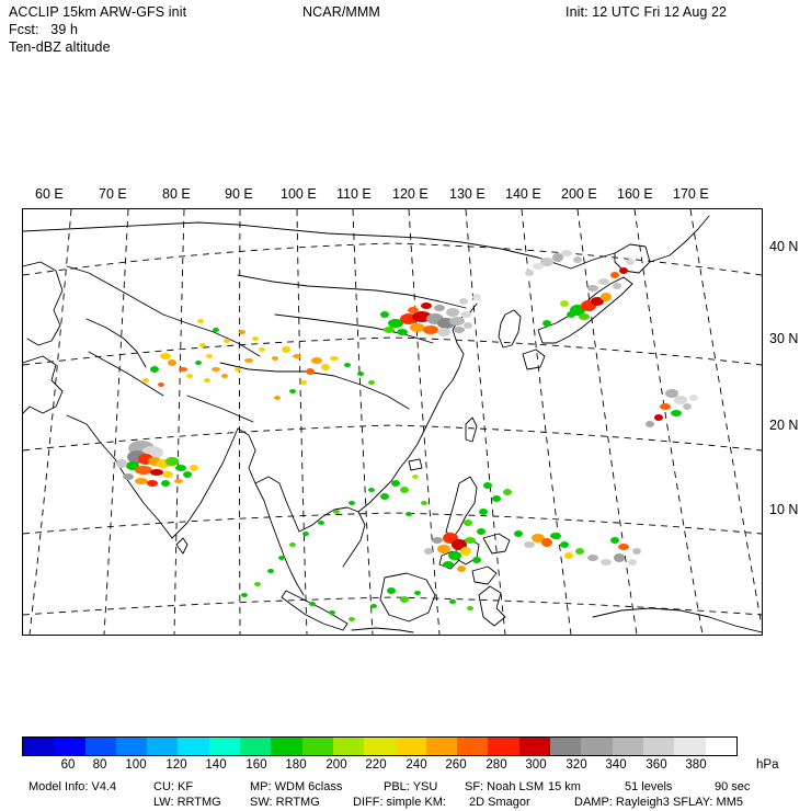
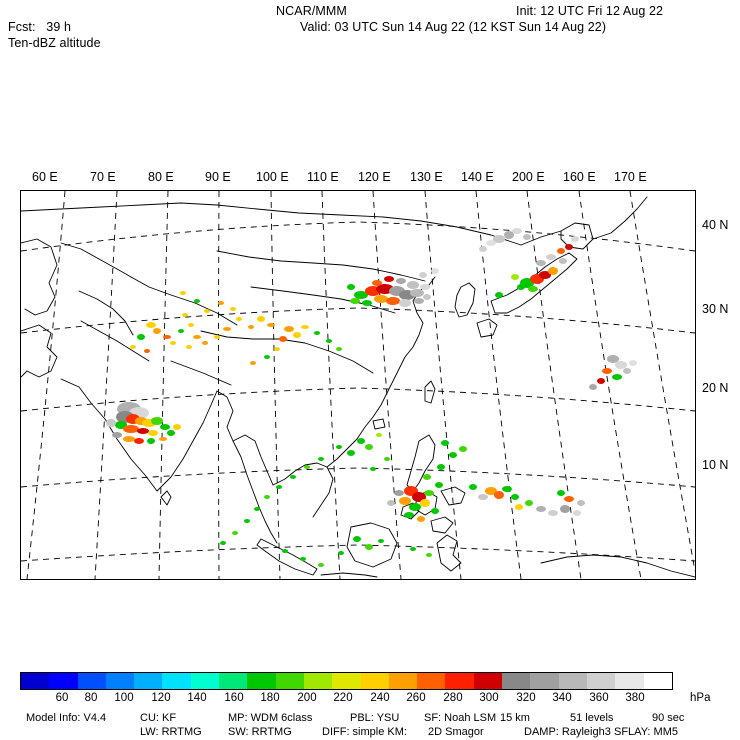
- ACCLIP 15km ARW-GFS init
  Fcst: 39 h
  Ten-dBZ altitude
  NCAR/MMM
+ Valid: 03 UTC Sun 14 Aug 22 (12 KST Sun 14 Aug 22)
  Init: 12 UTC Fri 12 Aug 22
  60 E
  70 E
  80 E
  90 E
  100 E
  110 E
  120 E
  130 E
  140 E
  200 E
  160 E
  170 E
  40 N
  30 N
  20 N
  10 N
  60
  80
  100
  120
  140
  160
  180
  200
  220
  240
  260
  280
  300
  320
  340
  360
  380
  hPa
  Model Info: V4.4
  CU: KF
  MP: WDM 6class
  PBL: YSU
  SF: Noah LSM
  15 km
  51 levels
  90 sec
  LW: RRTMG
  SW: RRTMG
  DIFF: simple KM:
  2D Smagor
  DAMP: Rayleigh3
  SFLAY: MM5
